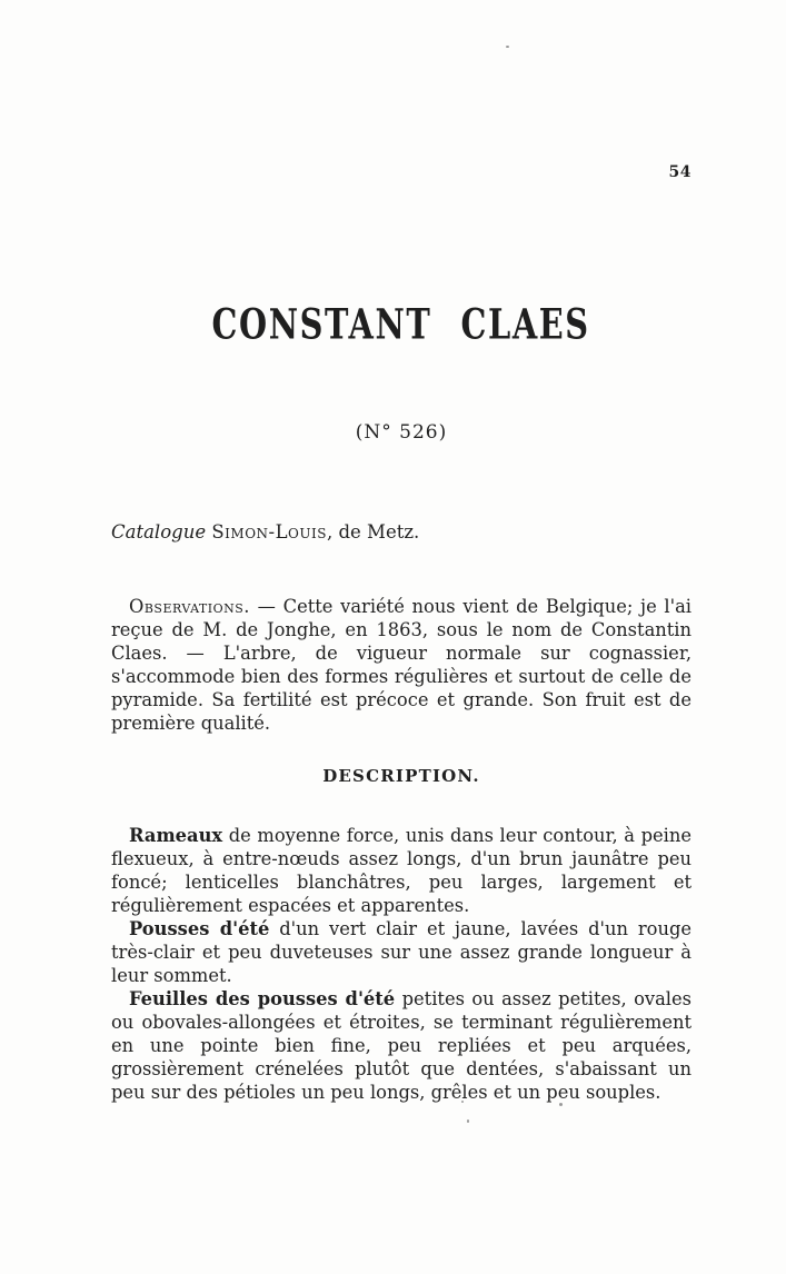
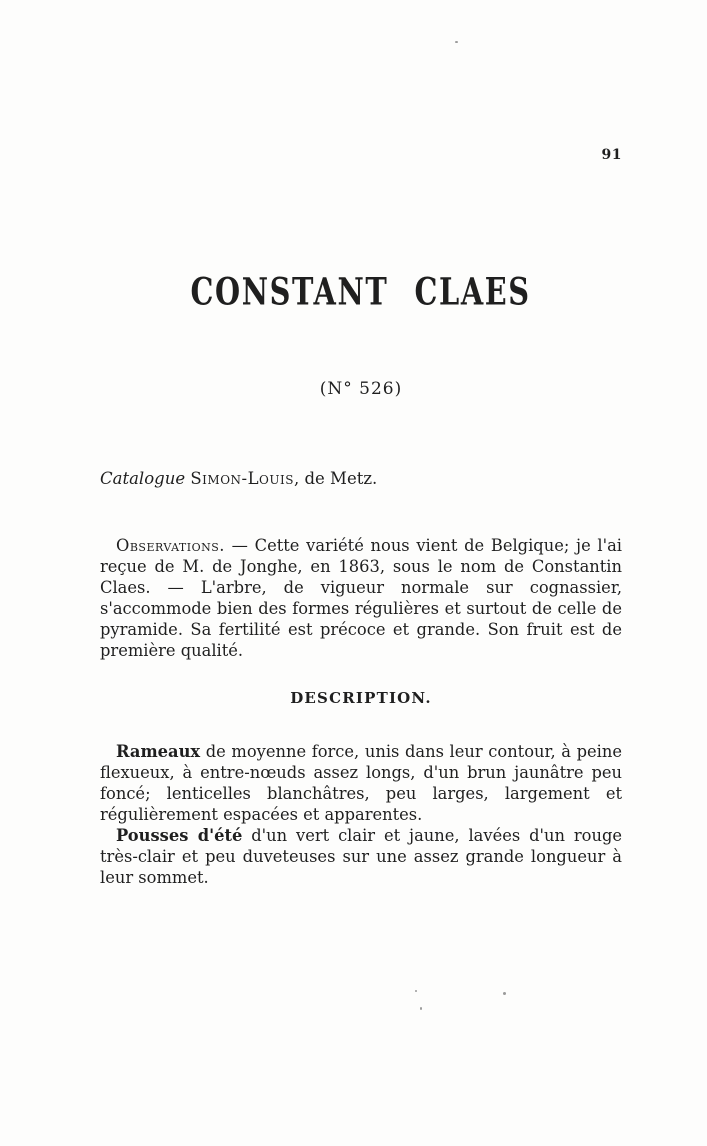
- 54
+ 91
  CONSTANT CLAES
  (N° 526)
  Catalogue Simon-Louis, de Metz.
  Observations. — Cette variété nous vient de Belgique; je l'ai reçue de M. de Jonghe, en 1863, sous le nom de Constantin Claes. — L'arbre, de vigueur normale sur cognassier, s'accommode bien des formes régulières et surtout de celle de pyramide. Sa fertilité est précoce et grande. Son fruit est de première qualité.
  DESCRIPTION.
  Rameaux de moyenne force, unis dans leur contour, à peine flexueux, à entre-nœuds assez longs, d'un brun jaunâtre peu foncé; lenticelles blanchâtres, peu larges, largement et régulièrement espacées et apparentes.
  Pousses d'été d'un vert clair et jaune, lavées d'un rouge très-clair et peu duveteuses sur une assez grande longueur à leur sommet.
- Feuilles des pousses d'été petites ou assez petites, ovales ou obovales-allongées et étroites, se terminant régulièrement en une pointe bien fine, peu repliées et peu arquées, grossièrement crénelées plutôt que dentées, s'abaissant un peu sur des pétioles un peu longs, grêles et un peu souples.
